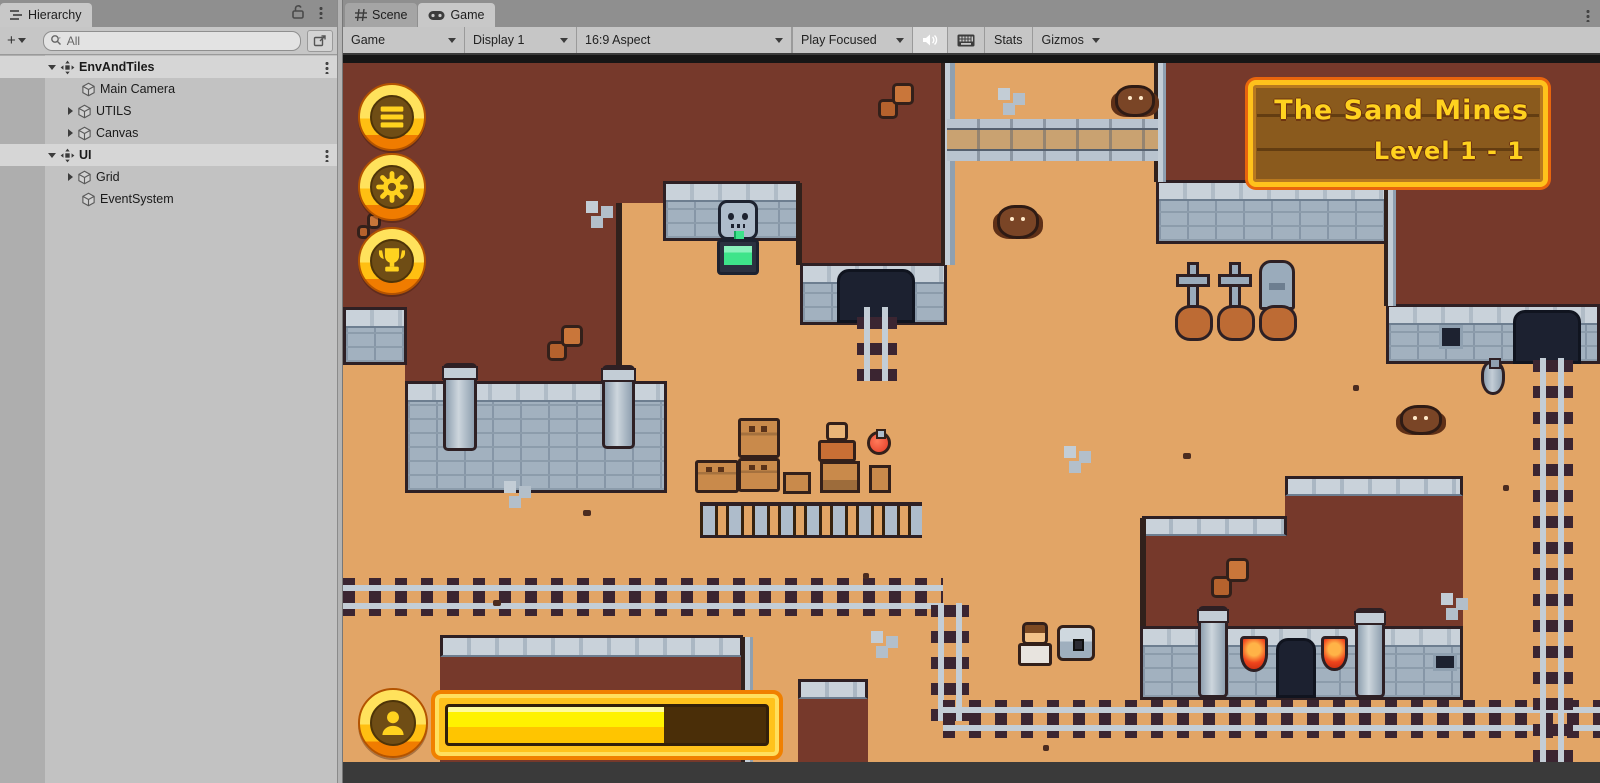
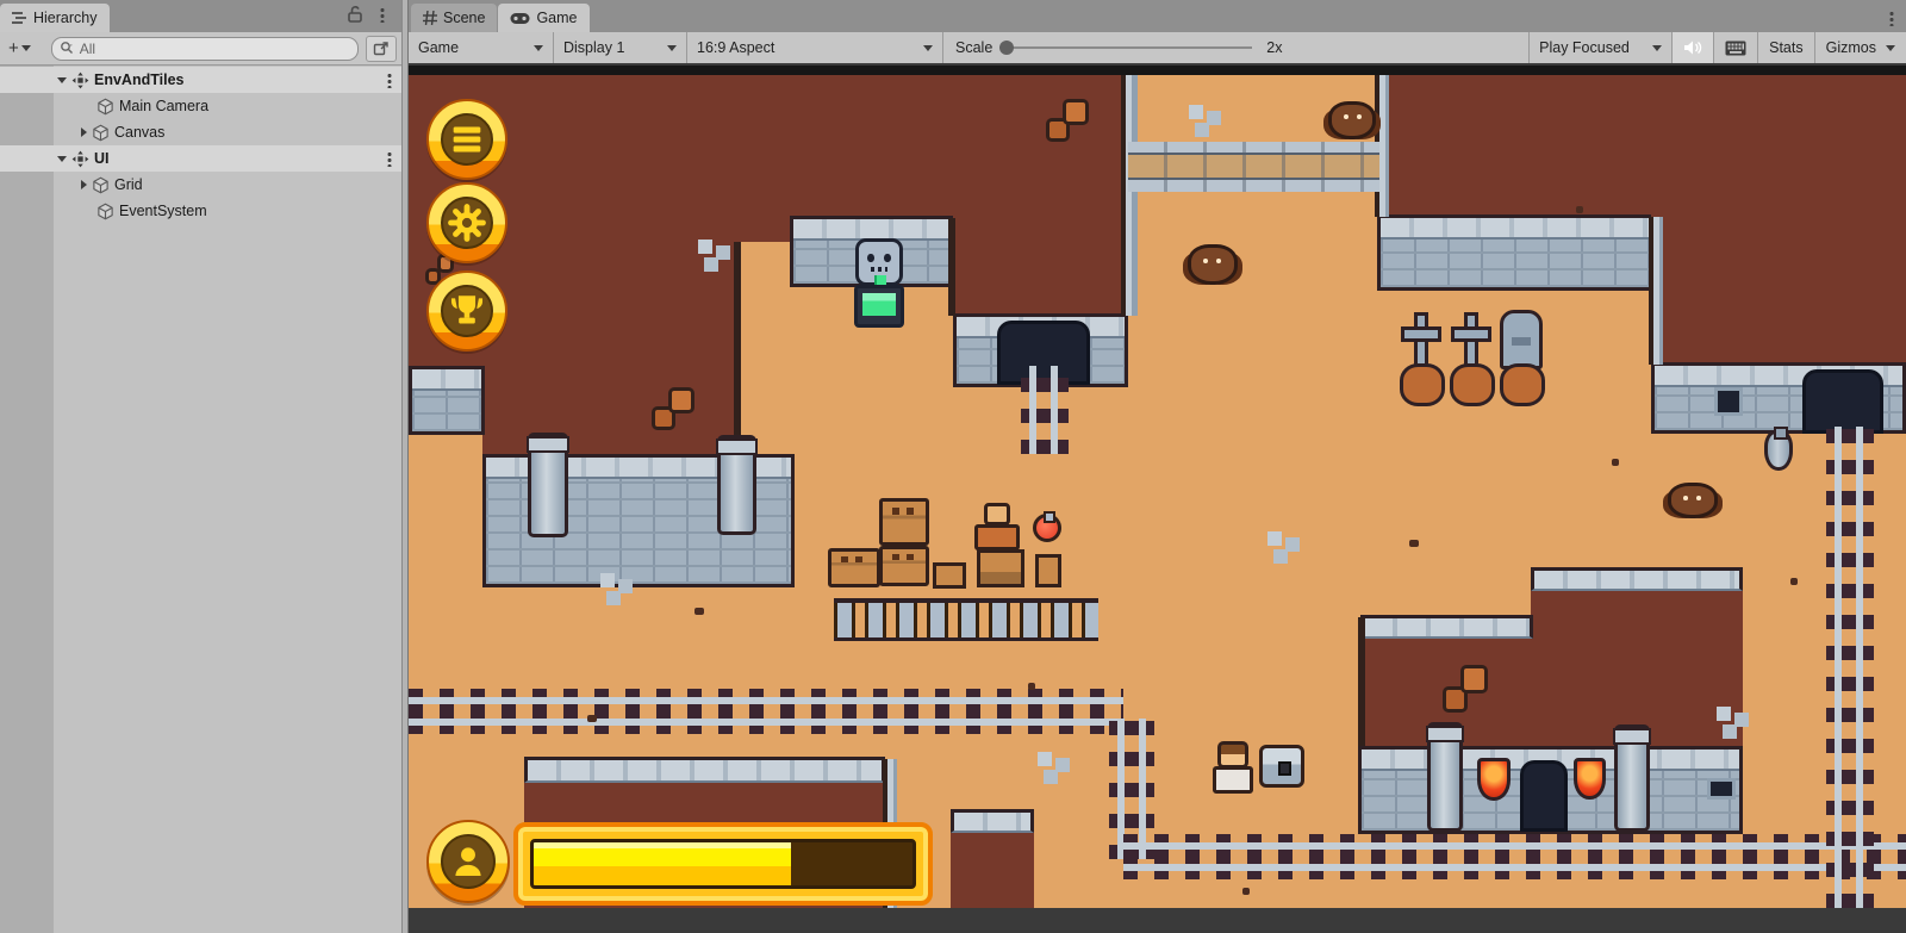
  Hierarchy
  +
  All
  EnvAndTiles
  Main Camera
- UTILS
  Canvas
  UI
  Grid
  EventSystem
  Scene
  Game
  Game
  Display 1
  16:9 Aspect
+ Scale
+ 2x
  Play Focused
  Stats
  Gizmos
- The Sand Mines
- Level 1 - 1
